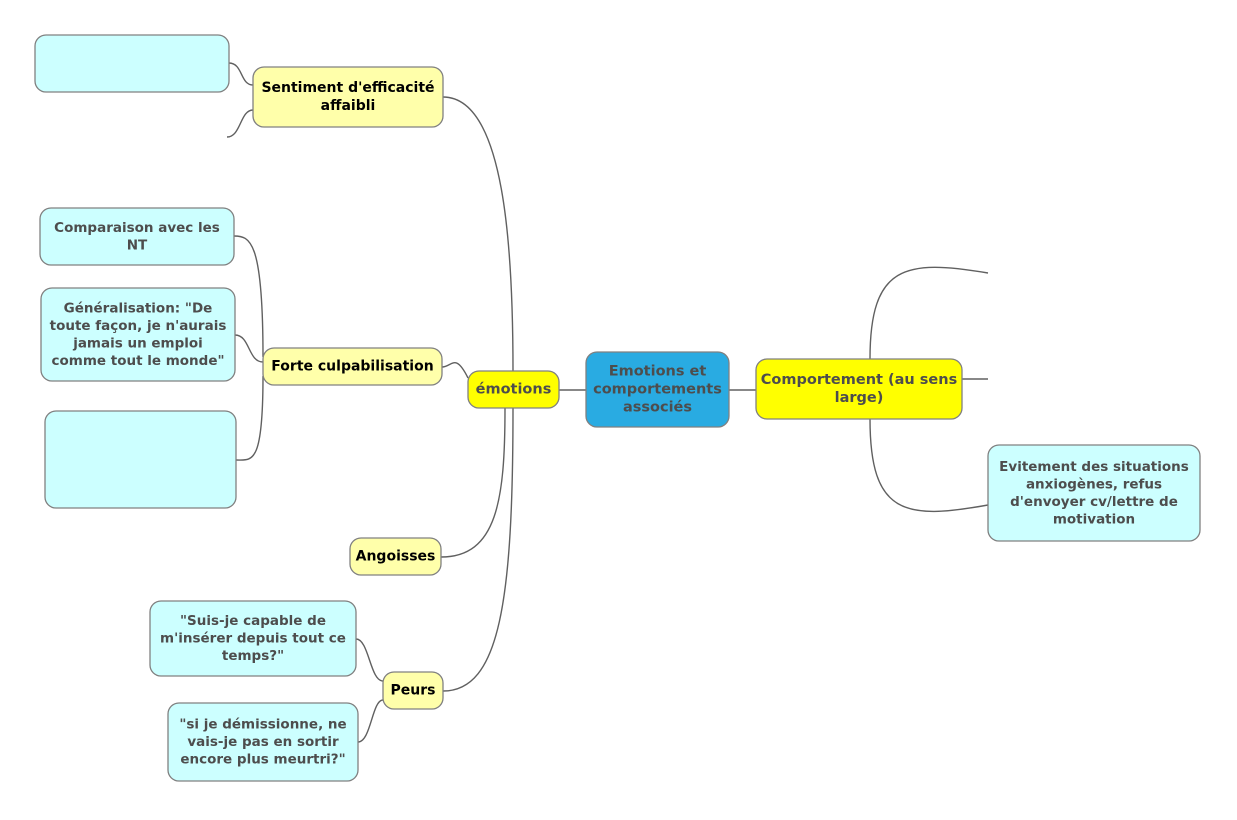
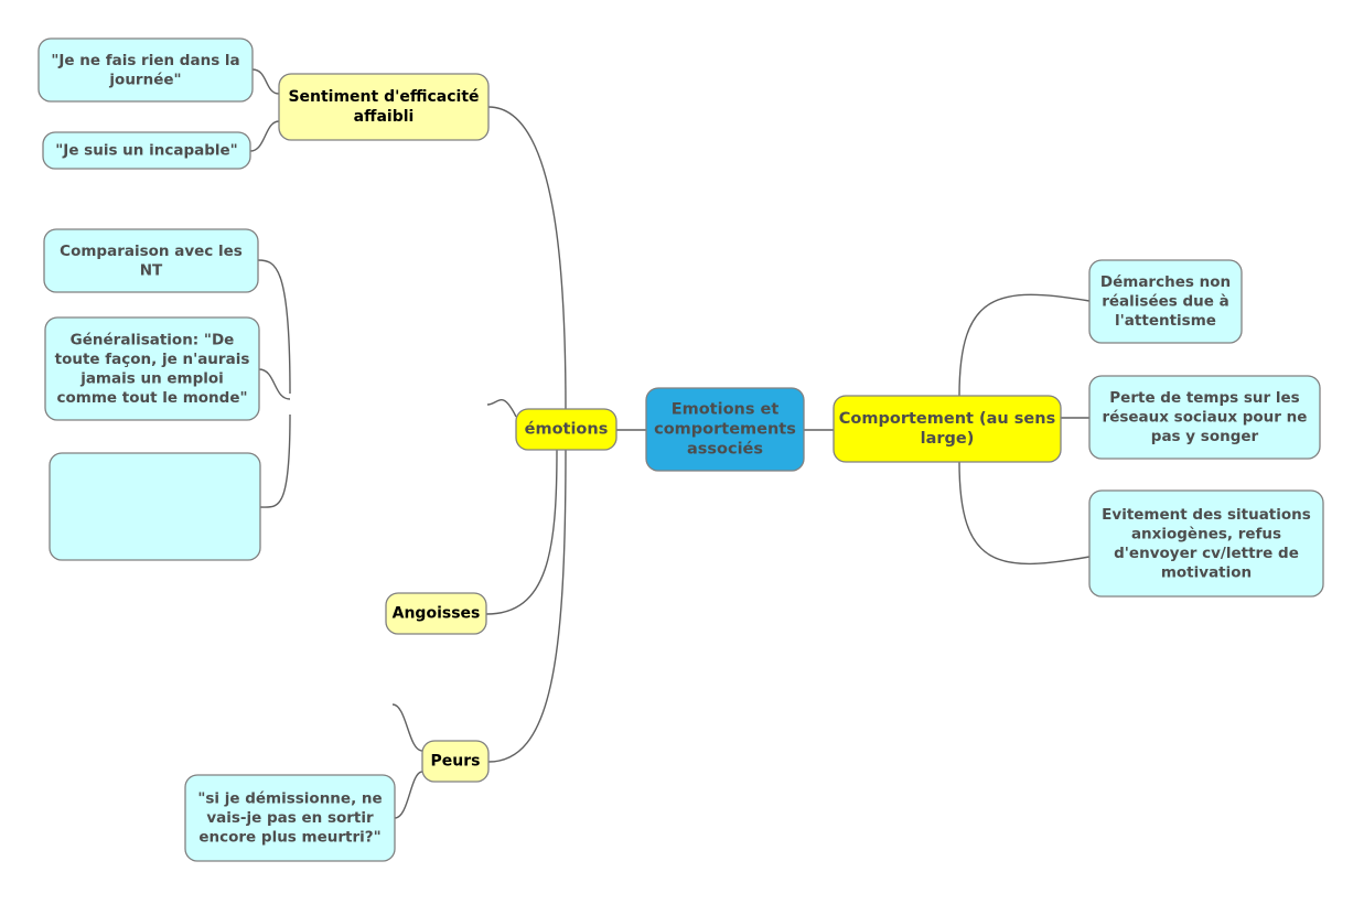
  Emotions et comportements associés
  émotions
  Comportement (au sens large)
  Sentiment d'efficacité affaibli
- Forte culpabilisation
  Angoisses
  Peurs
+ "Je ne fais rien dans la journée"
+ "Je suis un incapable"
  Comparaison avec les NT
  Généralisation: "De toute façon, je n'aurais jamais un emploi comme tout le monde"
- "Suis-je capable de m'insérer depuis tout ce temps?"
  "si je démissionne, ne vais-je pas en sortir encore plus meurtri?"
+ Démarches non réalisées due à l'attentisme
+ Perte de temps sur les réseaux sociaux pour ne pas y songer
  Evitement des situations anxiogènes, refus d'envoyer cv/lettre de motivation
